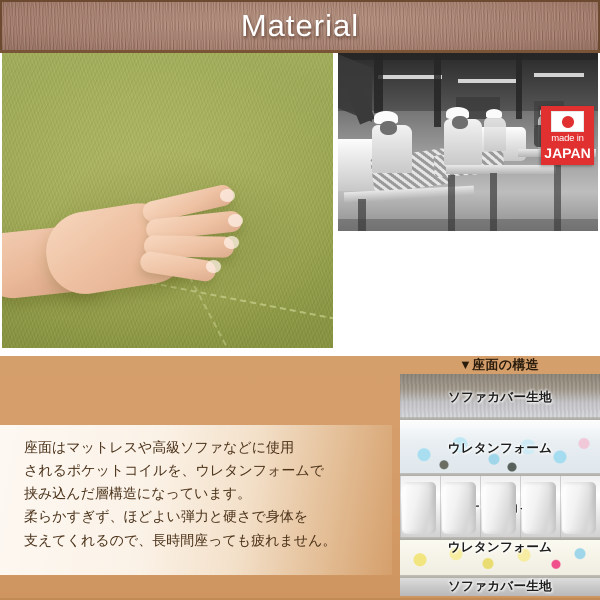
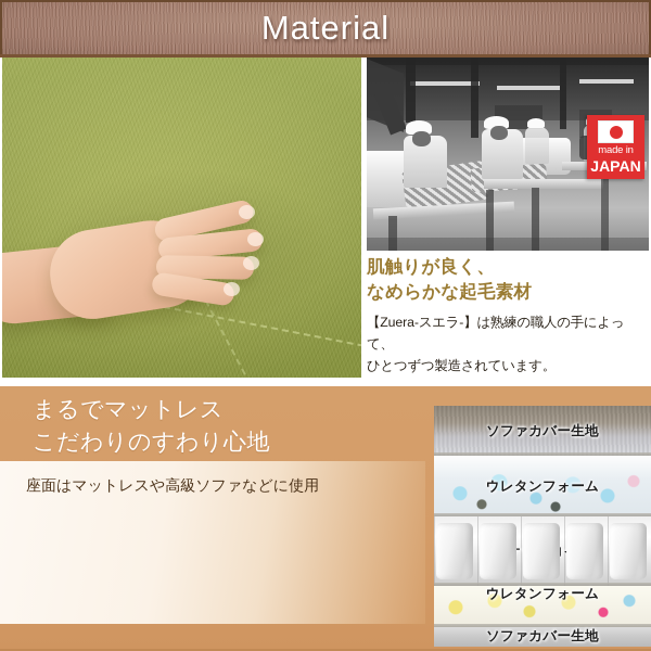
  Material
  made in
  JAPAN
+ 肌触りが良く、
+ なめらかな起毛素材
+ 【Zuera-スエラ-】は熟練の職人の手によって、
+ ひとつずつ製造されています。
+ まるでマットレス
+ こだわりのすわり心地
  座面はマットレスや高級ソファなどに使用
- されるポケットコイルを、ウレタンフォームで
- 挟み込んだ層構造になっています。
- 柔らかすぎず、ほどよい弾力と硬さで身体を
- 支えてくれるので、長時間座っても疲れません。
- ▼座面の構造
  ソファカバー生地
  ウレタンフォーム
  ウレタンフォーム
  ソファカバー生地
